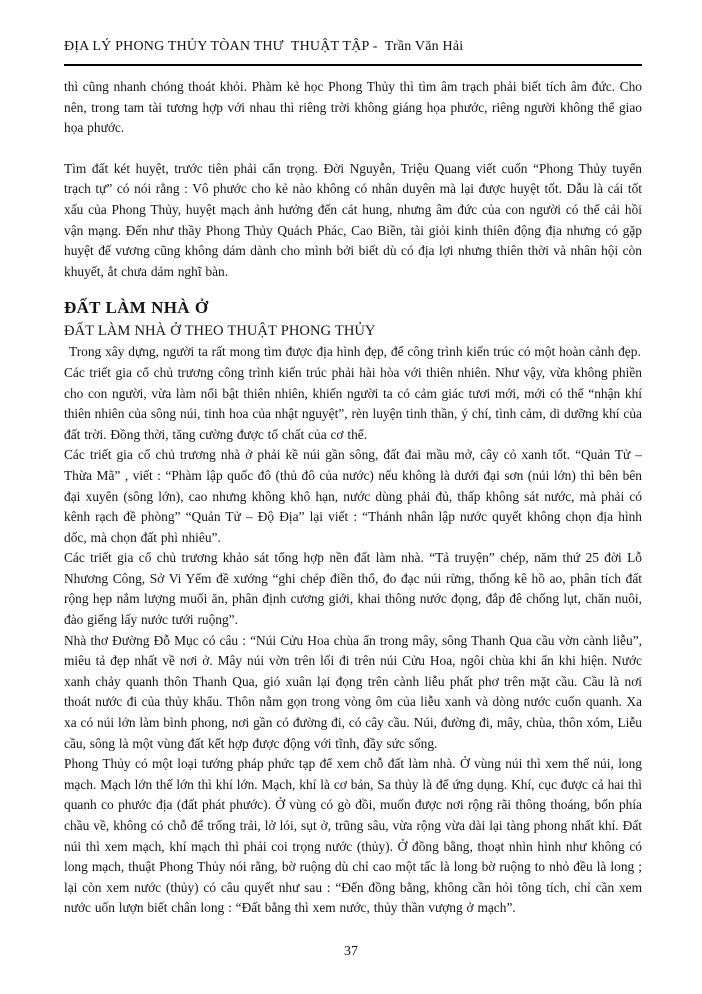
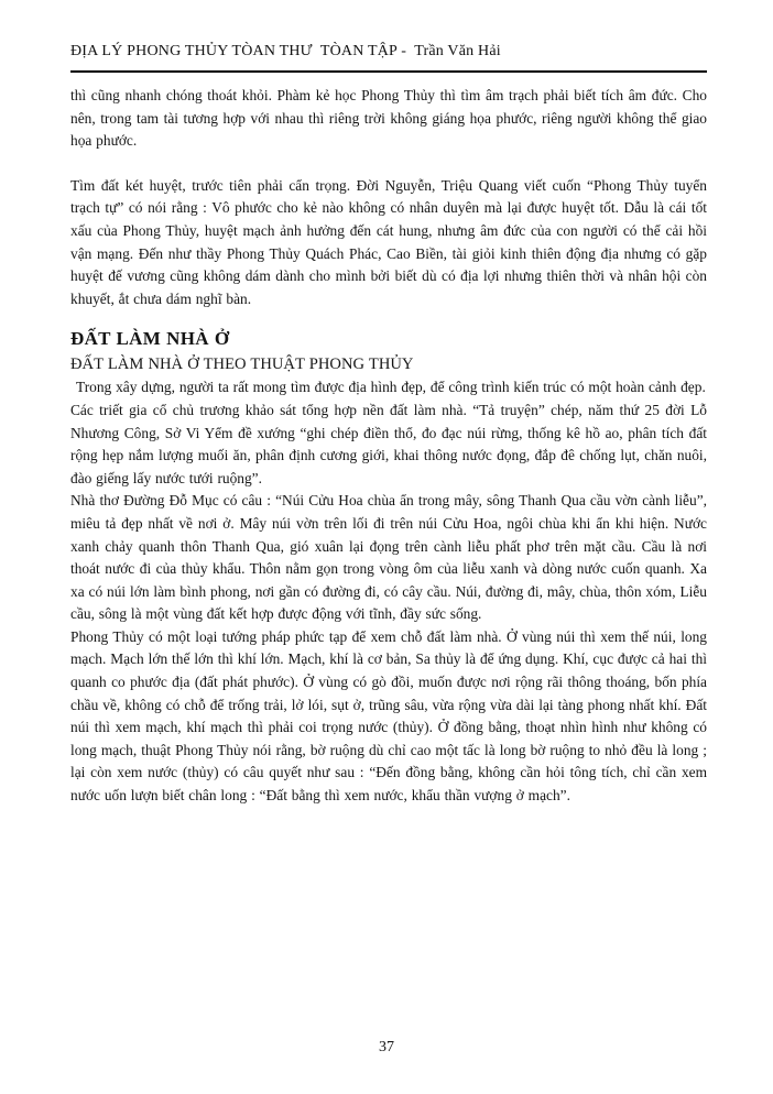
- ĐỊA LÝ PHONG THỦY TÒAN THƯ THUẬT TẬP - Trần Văn Hải
+ ĐỊA LÝ PHONG THỦY TÒAN THƯ TÒAN TẬP - Trần Văn Hải
  thì cũng nhanh chóng thoát khỏi. Phàm kẻ học Phong Thủy thì tìm âm trạch phải biết tích âm đức. Cho nên, trong tam tài tương hợp với nhau thì riêng trời không giáng họa phước, riêng người không thể giao họa phước.
  Tìm đất két huyệt, trước tiên phải cẩn trọng. Đời Nguyễn, Triệu Quang viết cuốn “Phong Thủy tuyển trạch tự” có nói rằng : Vô phước cho kẻ nào không có nhân duyên mà lại được huyệt tốt. Dẫu là cái tốt xấu của Phong Thủy, huyệt mạch ảnh hưởng đến cát hung, nhưng âm đức của con người có thể cải hồi vận mạng. Đến như thầy Phong Thủy Quách Phác, Cao Biền, tài giỏi kinh thiên động địa nhưng có gặp huyệt đế vương cũng không dám dành cho mình bởi biết dù có địa lợi nhưng thiên thời và nhân hội còn khuyết, ắt chưa dám nghĩ bàn.
  ĐẤT LÀM NHÀ Ở
  ĐẤT LÀM NHÀ Ở THEO THUẬT PHONG THỦY
  Trong xây dựng, người ta rất mong tìm được địa hình đẹp, để công trình kiến trúc có một hoàn cảnh đẹp.
- Các triết gia cổ chủ trương công trình kiến trúc phải hài hòa với thiên nhiên. Như vậy, vừa không phiền cho con người, vừa làm nổi bật thiên nhiên, khiến người ta có cảm giác tươi mới, mới có thể “nhận khí thiên nhiên của sông núi, tinh hoa của nhật nguyệt”, rèn luyện tinh thần, ý chí, tình cảm, di dưỡng khí của đất trời. Đồng thời, tăng cường được tố chất của cơ thể.
- Các triết gia cổ chủ trương nhà ở phải kề núi gần sông, đất đai mầu mở, cây cỏ xanh tốt. “Quản Tử – Thừa Mã” , viết : “Phàm lập quốc đô (thủ đô của nước) nếu không là dưới đại sơn (núi lớn) thì bên bên đại xuyên (sông lớn), cao nhưng không khô hạn, nước dùng phải đủ, thấp không sát nước, mà phải có kênh rạch đề phòng” “Quản Tử – Độ Địa” lại viết : “Thánh nhân lập nước quyết không chọn địa hình dốc, mà chọn đất phì nhiêu”.
  Các triết gia cổ chủ trương khảo sát tổng hợp nền đất làm nhà. “Tả truyện” chép, năm thứ 25 đời Lỗ Nhương Công, Sở Vi Yểm đề xướng “ghi chép điền thổ, đo đạc núi rừng, thống kê hồ ao, phân tích đất rộng hẹp nắm lượng muối ăn, phân định cương giới, khai thông nước đọng, đắp đê chống lụt, chăn nuôi, đào giếng lấy nước tưới ruộng”.
  Nhà thơ Đường Đỗ Mục có câu : “Núi Cửu Hoa chùa ẩn trong mây, sông Thanh Qua cầu vờn cành liễu”, miêu tả đẹp nhất về nơi ở. Mây núi vờn trên lối đi trên núi Cửu Hoa, ngôi chùa khi ẩn khi hiện. Nước xanh chảy quanh thôn Thanh Qua, gió xuân lại đọng trên cành liễu phất phơ trên mặt cầu. Cầu là nơi thoát nước đi của thủy khẩu. Thôn nằm gọn trong vòng ôm của liễu xanh và dòng nước cuốn quanh. Xa xa có núi lớn làm bình phong, nơi gần có đường đi, có cây cầu. Núi, đường đi, mây, chùa, thôn xóm, Liễu cầu, sông là một vùng đất kết hợp được động với tĩnh, đầy sức sống.
- Phong Thủy có một loại tướng pháp phức tạp để xem chỗ đất làm nhà. Ở vùng núi thì xem thế núi, long mạch. Mạch lớn thế lớn thì khí lớn. Mạch, khí là cơ bản, Sa thủy là để ứng dụng. Khí, cục được cả hai thì quanh co phước địa (đất phát phước). Ở vùng có gò đồi, muốn được nơi rộng rãi thông thoáng, bốn phía chầu về, không có chỗ để trống trải, lở lói, sụt ở, trũng sâu, vừa rộng vừa dài lại tàng phong nhất khí. Đất núi thì xem mạch, khí mạch thì phải coi trọng nước (thủy). Ở đồng bằng, thoạt nhìn hình như không có long mạch, thuật Phong Thủy nói rằng, bờ ruộng dù chỉ cao một tấc là long bờ ruộng to nhỏ đều là long ; lại còn xem nước (thủy) có câu quyết như sau : “Đến đồng bằng, không cần hỏi tông tích, chỉ cần xem nước uốn lượn biết chân long : “Đất bằng thì xem nước, thủy thần vượng ở mạch”.
+ Phong Thủy có một loại tướng pháp phức tạp để xem chỗ đất làm nhà. Ở vùng núi thì xem thế núi, long mạch. Mạch lớn thế lớn thì khí lớn. Mạch, khí là cơ bản, Sa thủy là để ứng dụng. Khí, cục được cả hai thì quanh co phước địa (đất phát phước). Ở vùng có gò đồi, muốn được nơi rộng rãi thông thoáng, bốn phía chầu về, không có chỗ để trống trải, lở lói, sụt ở, trũng sâu, vừa rộng vừa dài lại tàng phong nhất khí. Đất núi thì xem mạch, khí mạch thì phải coi trọng nước (thủy). Ở đồng bằng, thoạt nhìn hình như không có long mạch, thuật Phong Thủy nói rằng, bờ ruộng dù chỉ cao một tấc là long bờ ruộng to nhỏ đều là long ; lại còn xem nước (thủy) có câu quyết như sau : “Đến đồng bằng, không cần hỏi tông tích, chỉ cần xem nước uốn lượn biết chân long : “Đất bằng thì xem nước, khẩu thần vượng ở mạch”.
  37
